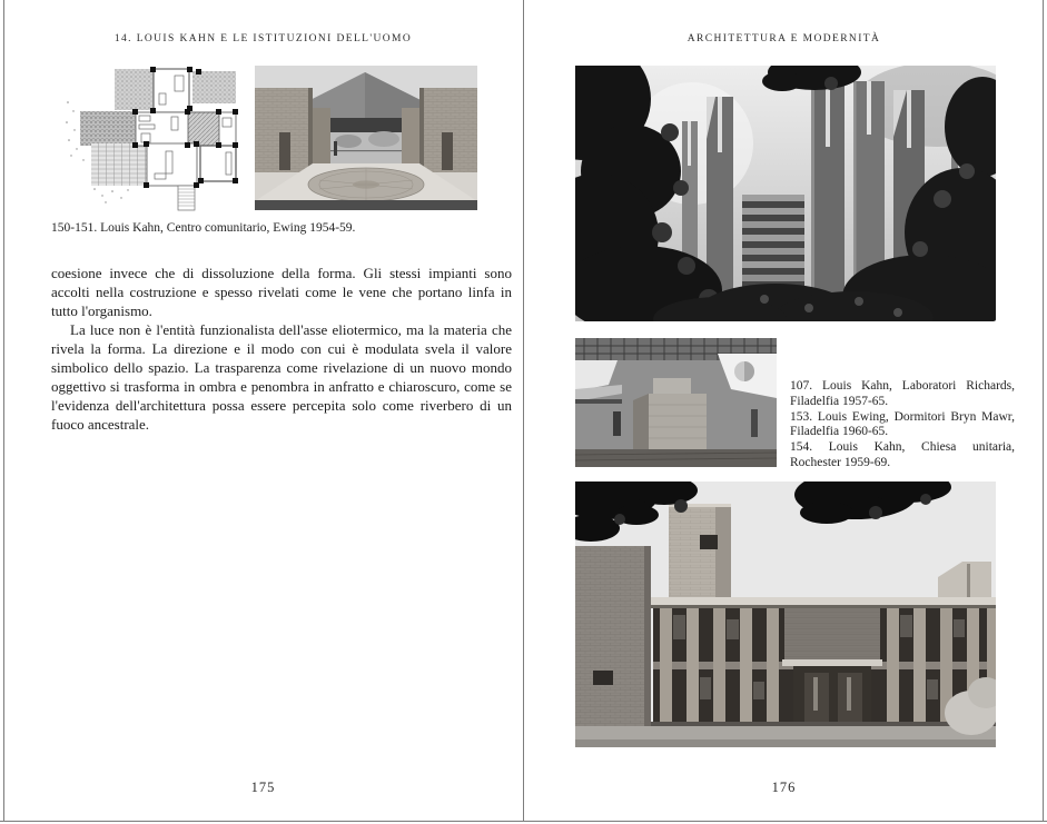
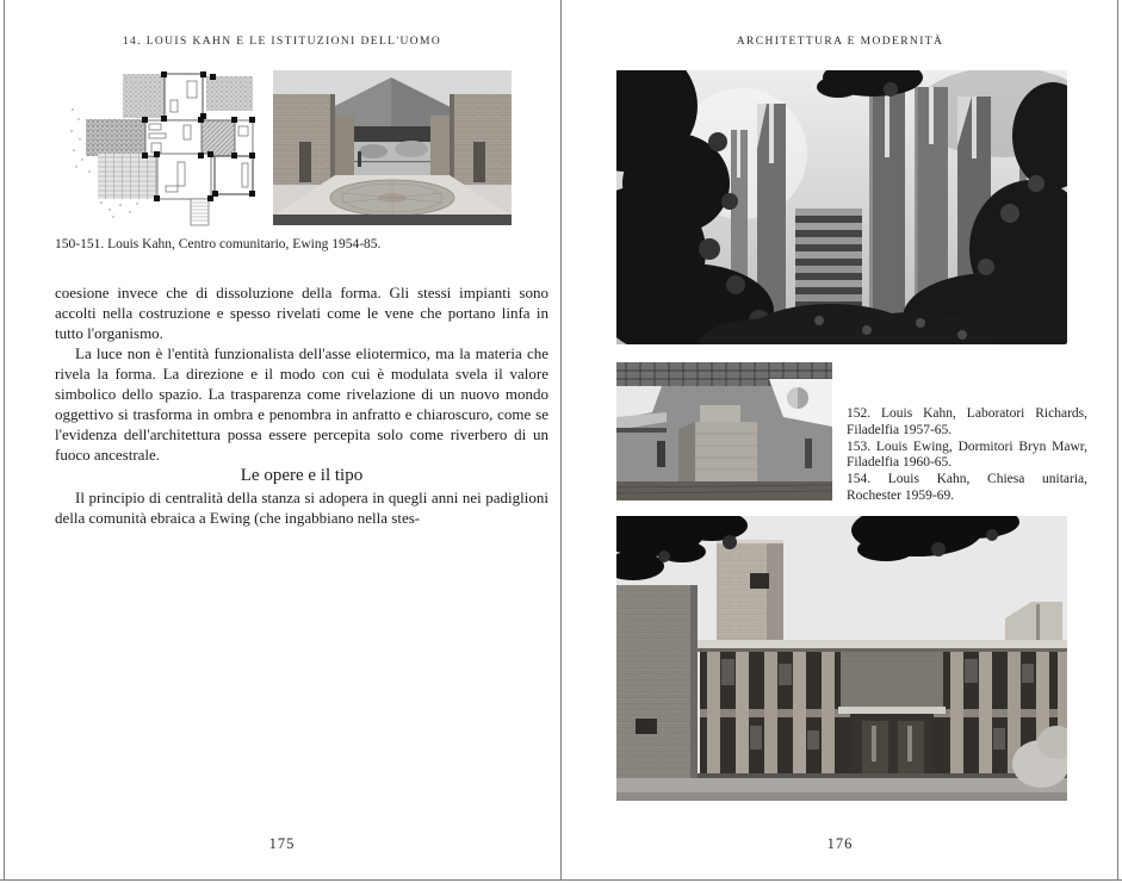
  14. LOUIS KAHN E LE ISTITUZIONI DELL'UOMO
- 150-151. Louis Kahn, Centro comunitario, Ewing 1954-59.
+ 150-151. Louis Kahn, Centro comunitario, Ewing 1954-85.
  coesione invece che di dissoluzione della forma. Gli stessi impianti sono accolti nella costruzione e spesso rivelati come le vene che portano linfa in tutto l'organismo.
  La luce non è l'entità funzionalista dell'asse eliotermico, ma la materia che rivela la forma. La direzione e il modo con cui è modulata svela il valore simbolico dello spazio. La trasparenza come rivelazione di un nuovo mondo oggettivo si trasforma in ombra e penombra in anfratto e chiaroscuro, come se l'evidenza dell'architettura possa essere percepita solo come riverbero di un fuoco ancestrale.
+ Le opere e il tipo
+ Il principio di centralità della stanza si adopera in quegli anni nei padiglioni della comunità ebraica a Ewing (che ingabbiano nella stes-
  175
  ARCHITETTURA E MODERNITÀ
- 107. Louis Kahn, Laboratori Richards, Filadelfia 1957-65.
+ 152. Louis Kahn, Laboratori Richards, Filadelfia 1957-65.
  153. Louis Ewing, Dormitori Bryn Mawr, Filadelfia 1960-65.
  154. Louis Kahn, Chiesa unitaria, Rochester 1959-69.
  176
